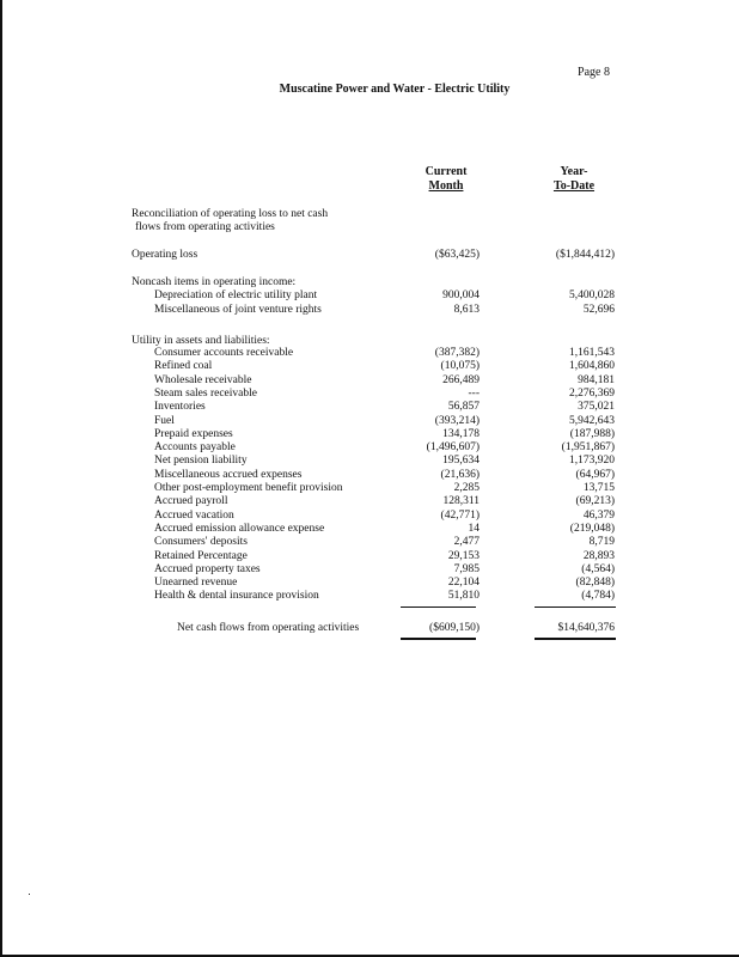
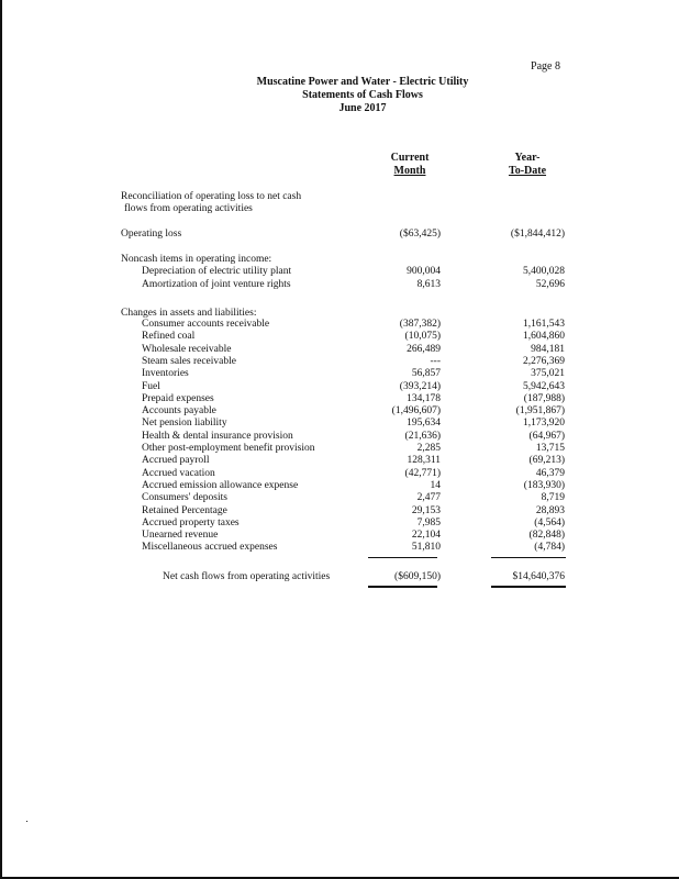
  Page 8
  Muscatine Power and Water - Electric Utility
+ Statements of Cash Flows
+ June 2017
  Current
  Month
  Year-
  To-Date
  Reconciliation of operating loss to net cash
  flows from operating activities
  Operating loss
  ($63,425)
  ($1,844,412)
  Noncash items in operating income:
  Depreciation of electric utility plant
  900,004
  5,400,028
- Miscellaneous of joint venture rights
+ Amortization of joint venture rights
  8,613
  52,696
- Utility in assets and liabilities:
+ Changes in assets and liabilities:
  Consumer accounts receivable
  (387,382)
  1,161,543
  Refined coal
  (10,075)
  1,604,860
  Wholesale receivable
  266,489
  984,181
  Steam sales receivable
  ---
  2,276,369
  Inventories
  56,857
  375,021
  Fuel
  (393,214)
  5,942,643
  Prepaid expenses
  134,178
  (187,988)
  Accounts payable
  (1,496,607)
  (1,951,867)
  Net pension liability
  195,634
  1,173,920
- Miscellaneous accrued expenses
+ Health & dental insurance provision
  (21,636)
  (64,967)
  Other post-employment benefit provision
  2,285
  13,715
  Accrued payroll
  128,311
  (69,213)
  Accrued vacation
  (42,771)
  46,379
  Accrued emission allowance expense
  14
- (219,048)
+ (183,930)
  Consumers' deposits
  2,477
  8,719
  Retained Percentage
  29,153
  28,893
  Accrued property taxes
  7,985
  (4,564)
  Unearned revenue
  22,104
  (82,848)
- Health & dental insurance provision
+ Miscellaneous accrued expenses
  51,810
  (4,784)
  Net cash flows from operating activities
  ($609,150)
  $14,640,376
